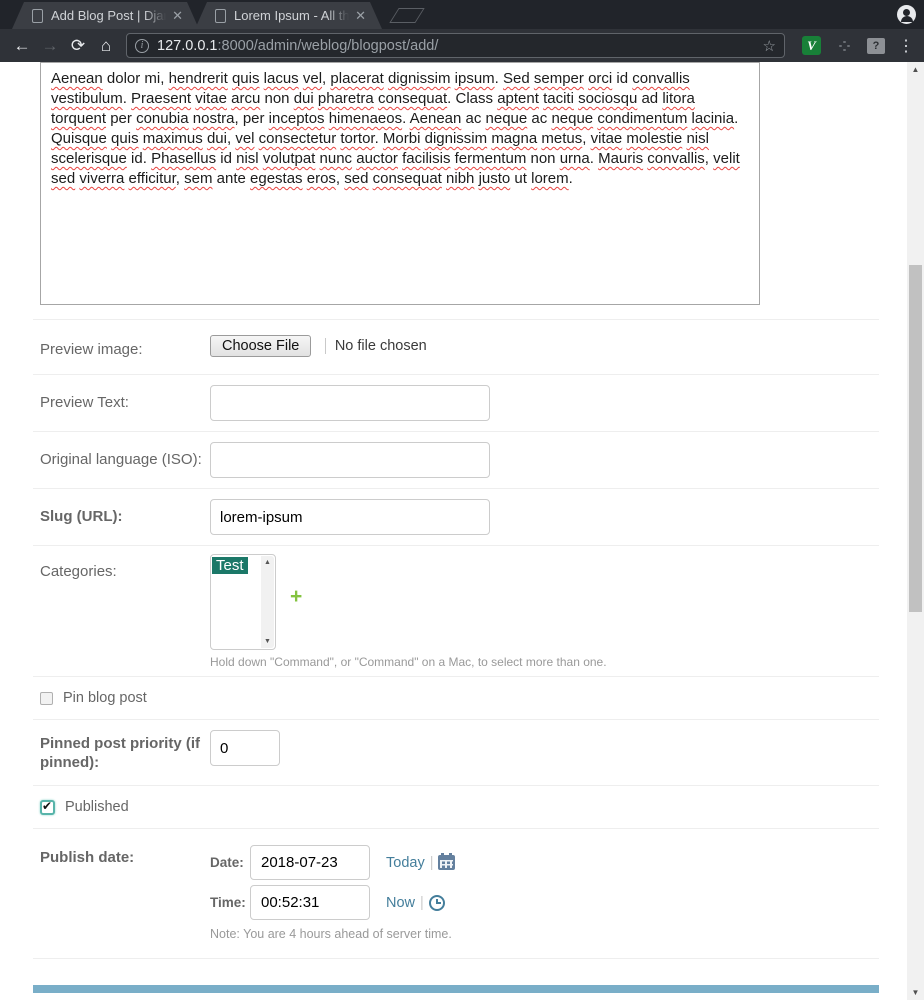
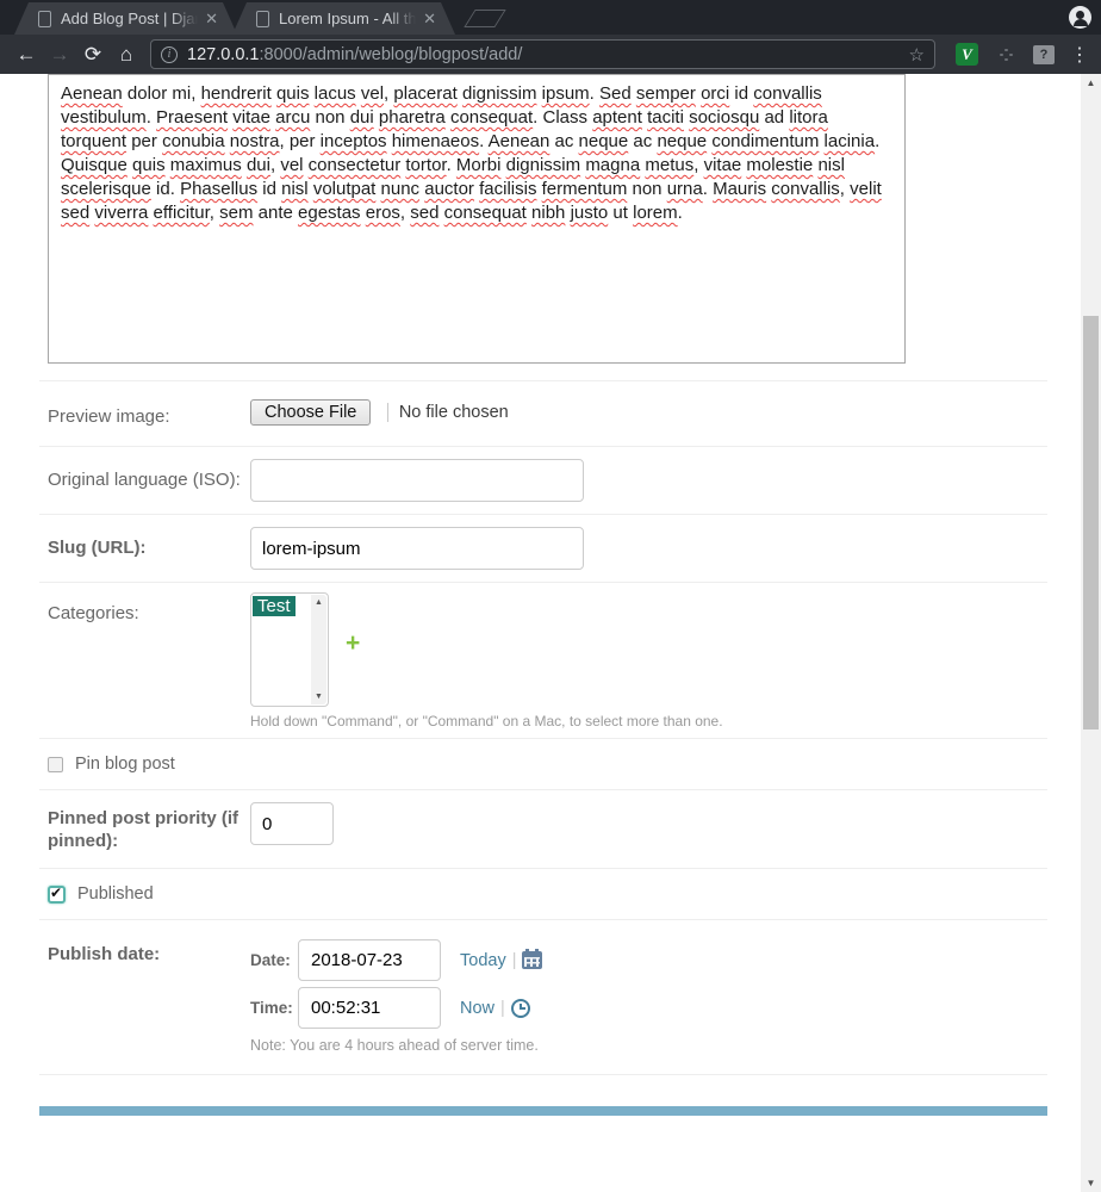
  ✕
  ✕
  ←
  →
  ⟳
  ⌂
  i
  127.0.0.1:8000/admin/weblog/blogpost/add/
  ☆
  V
  ?
  ⋮
  Aenean dolor mi, hendrerit quis lacus vel, placerat dignissim ipsum. Sed semper orci id convallis vestibulum. Praesent vitae arcu non dui pharetra consequat. Class aptent taciti sociosqu ad litora torquent per conubia nostra, per inceptos himenaeos. Aenean ac neque ac neque condimentum lacinia. Quisque quis maximus dui, vel consectetur tortor. Morbi dignissim magna metus, vitae molestie nisl scelerisque id. Phasellus id nisl volutpat nunc auctor facilisis fermentum non urna. Mauris convallis, velit sed viverra efficitur, sem ante egestas eros, sed consequat nibh justo ut lorem.
  Preview image:
  Choose File No file chosen
- Preview Text:
  Original language (ISO):
  Slug (URL):
  lorem-ipsum
  Categories:
  Test
  +
  Hold down "Command", or "Command" on a Mac, to select more than one.
  Pin blog post
  Pinned post priority (if pinned):
  0
  Published
  Publish date:
  Date:
  2018-07-23
  Today
  |
  Time:
  00:52:31
  Now
  |
  Note: You are 4 hours ahead of server time.
  ▲
  ▼
